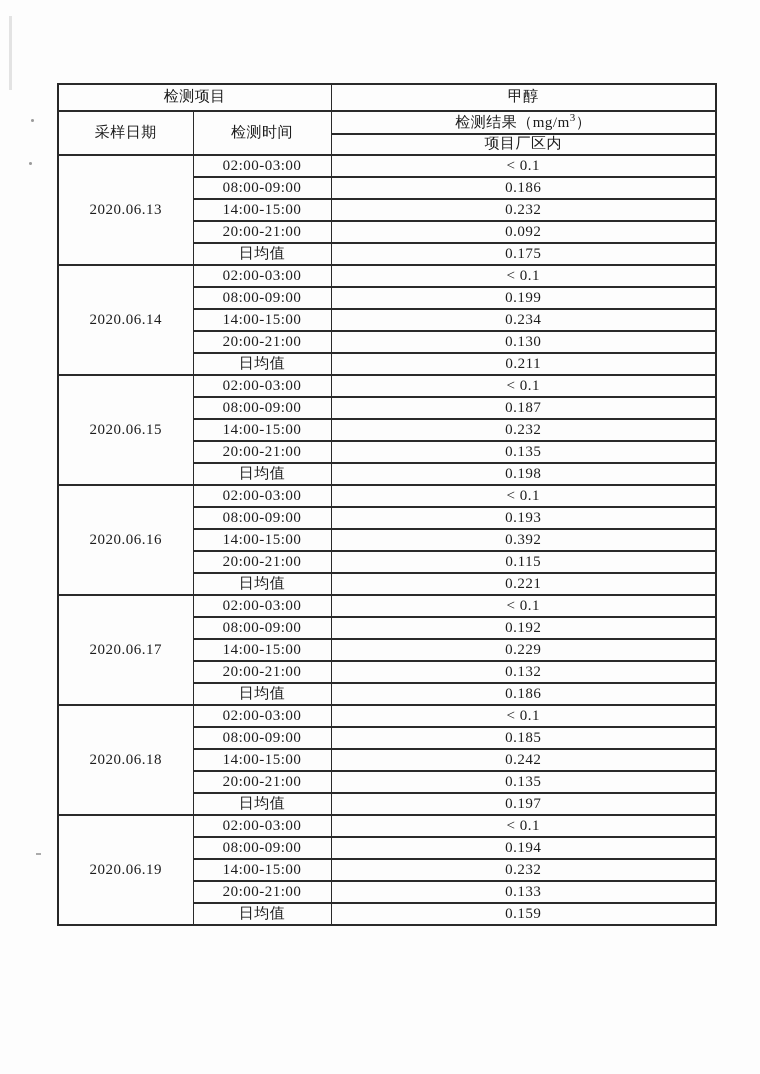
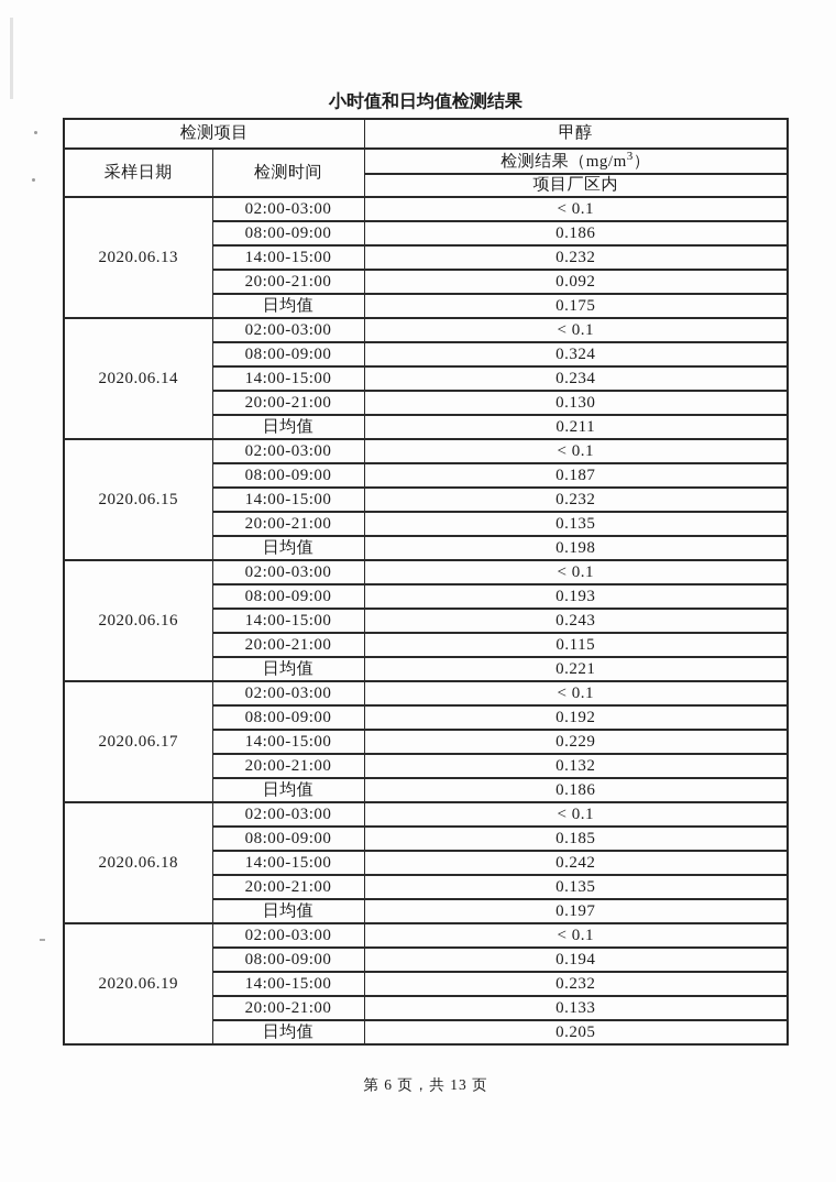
+ 小时值和日均值检测结果
  检测项目	甲醇
  采样日期	检测时间	检测结果（mg/m3）
  项目厂区内
  2020.06.13	02:00-03:00	< 0.1
  08:00-09:00	0.186
  14:00-15:00	0.232
  20:00-21:00	0.092
  日均值	0.175
  2020.06.14	02:00-03:00	< 0.1
- 08:00-09:00	0.199
+ 08:00-09:00	0.324
  14:00-15:00	0.234
  20:00-21:00	0.130
  日均值	0.211
  2020.06.15	02:00-03:00	< 0.1
  08:00-09:00	0.187
  14:00-15:00	0.232
  20:00-21:00	0.135
  日均值	0.198
  2020.06.16	02:00-03:00	< 0.1
  08:00-09:00	0.193
- 14:00-15:00	0.392
+ 14:00-15:00	0.243
  20:00-21:00	0.115
  日均值	0.221
  2020.06.17	02:00-03:00	< 0.1
  08:00-09:00	0.192
  14:00-15:00	0.229
  20:00-21:00	0.132
  日均值	0.186
  2020.06.18	02:00-03:00	< 0.1
  08:00-09:00	0.185
  14:00-15:00	0.242
  20:00-21:00	0.135
  日均值	0.197
  2020.06.19	02:00-03:00	< 0.1
  08:00-09:00	0.194
  14:00-15:00	0.232
  20:00-21:00	0.133
- 日均值	0.159
+ 日均值	0.205
+ 第 6 页，共 13 页
